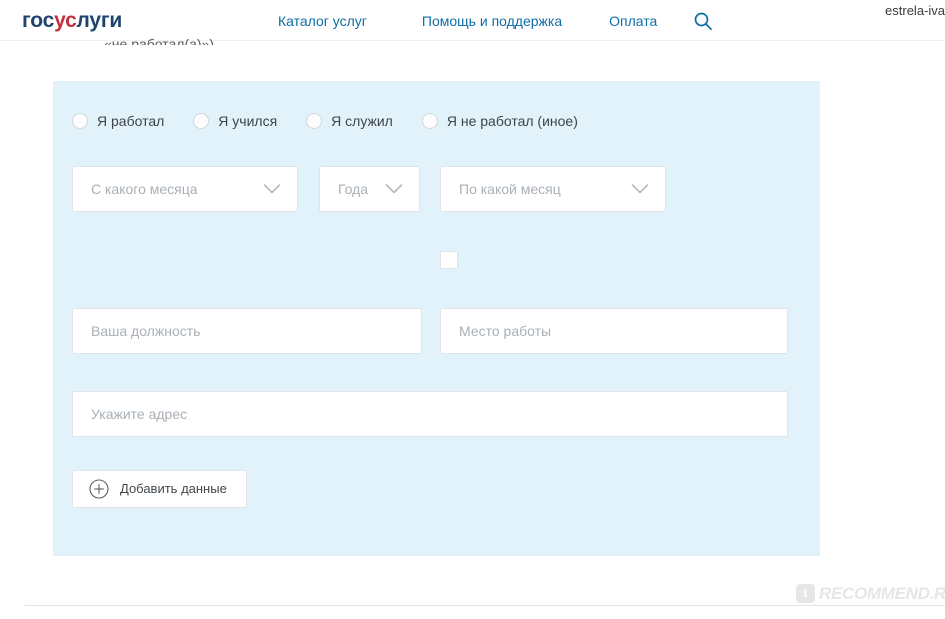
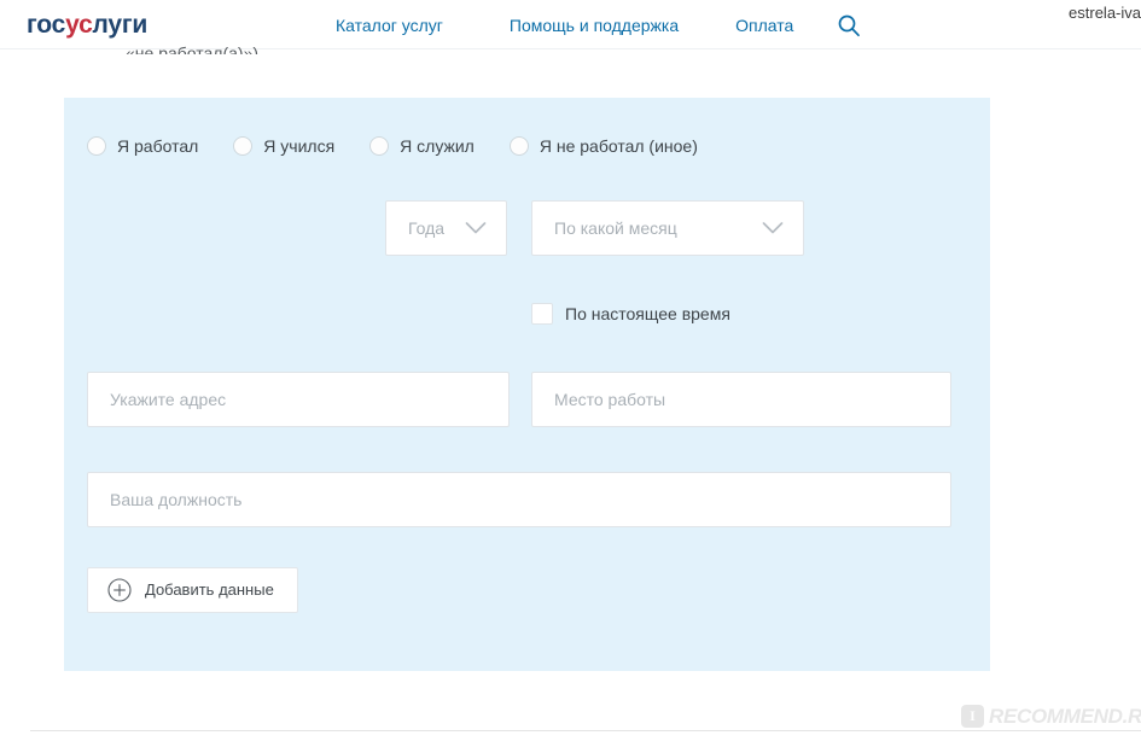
  госуслуги
  Каталог услуг Помощь и поддержка Оплата
  estrela-iva
  «не работал(а)»)
  Я работал Я учился Я служил Я не работал (иное)
- С какого месяца
  Года
  По какой месяц
+ По настоящее время
- Ваша должность
+ Укажите адрес
  Место работы
- Укажите адрес
+ Ваша должность
  Добавить данные
  I RECOMMEND.R
